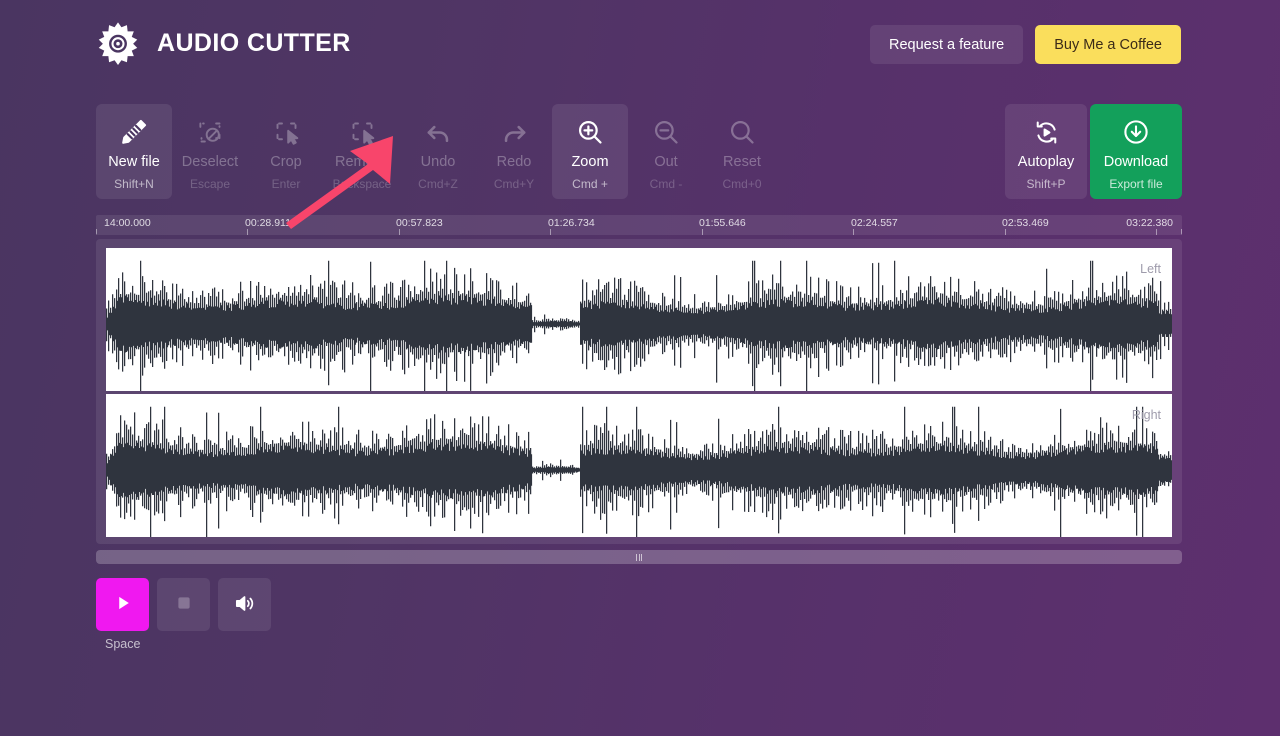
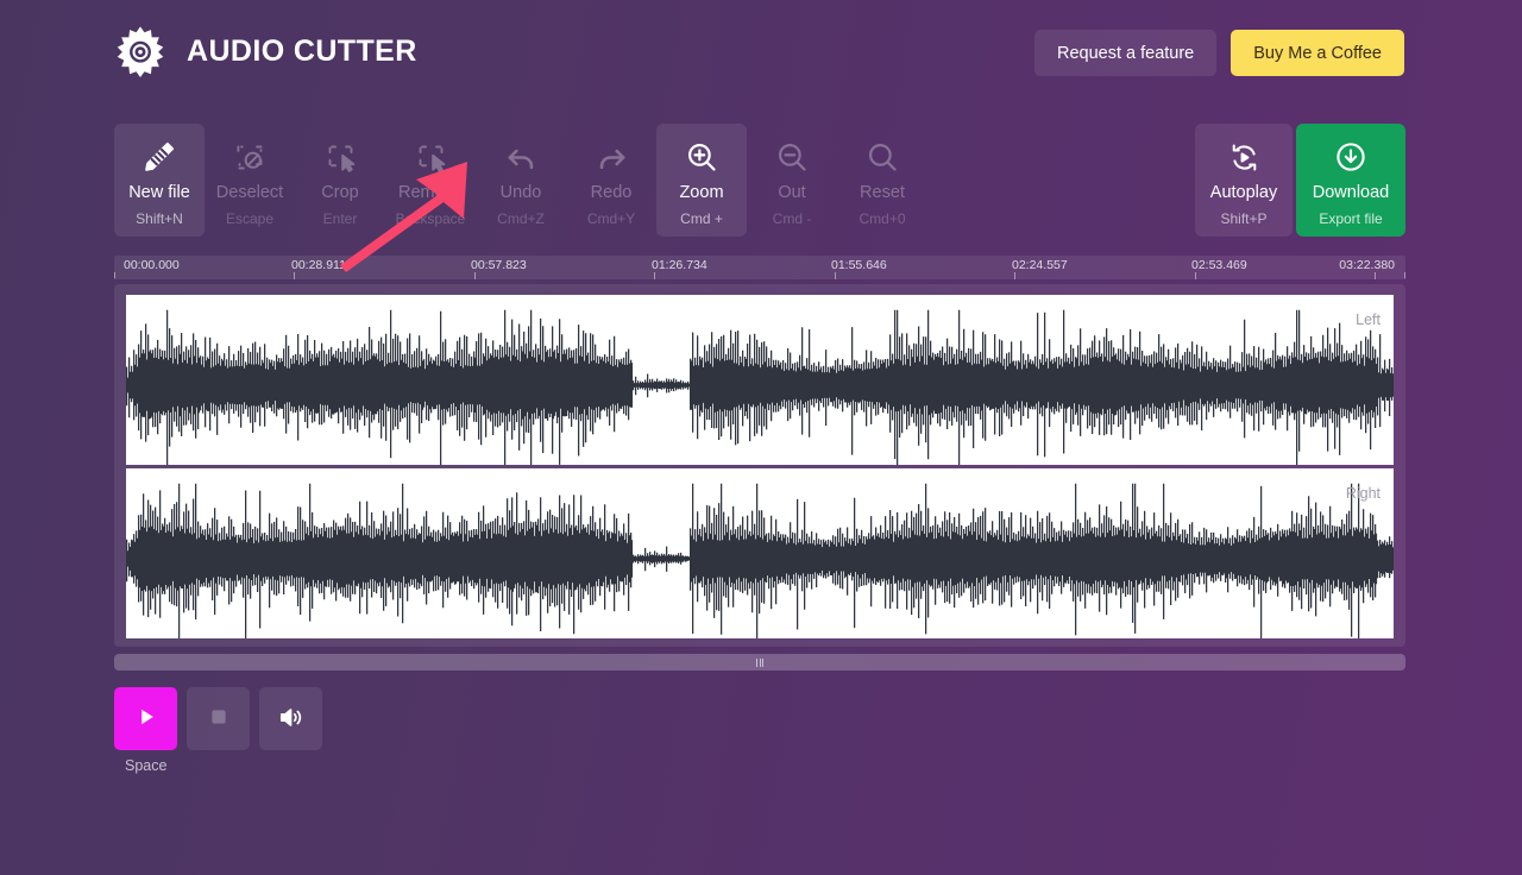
  AUDIO CUTTER
  Request a feature
  Buy Me a Coffee
  New file
  Shift+N
  Deselect
  Escape
  Crop
  Enter
  Bkspace
  Undo
  Cmd+Z
  Redo
  Cmd+Y
  Zoom
  Cmd +
  Out
  Cmd -
  Reset
  Cmd+0
  Autoplay
  Shift+P
  Download
  Export file
- 14:00.000
+ 00:00.000
  00:28.91
  00:57.823
  01:26.734
  01:55.646
  02:24.557
  02:53.469
  03:22.380
  Left
  Right
  Space
